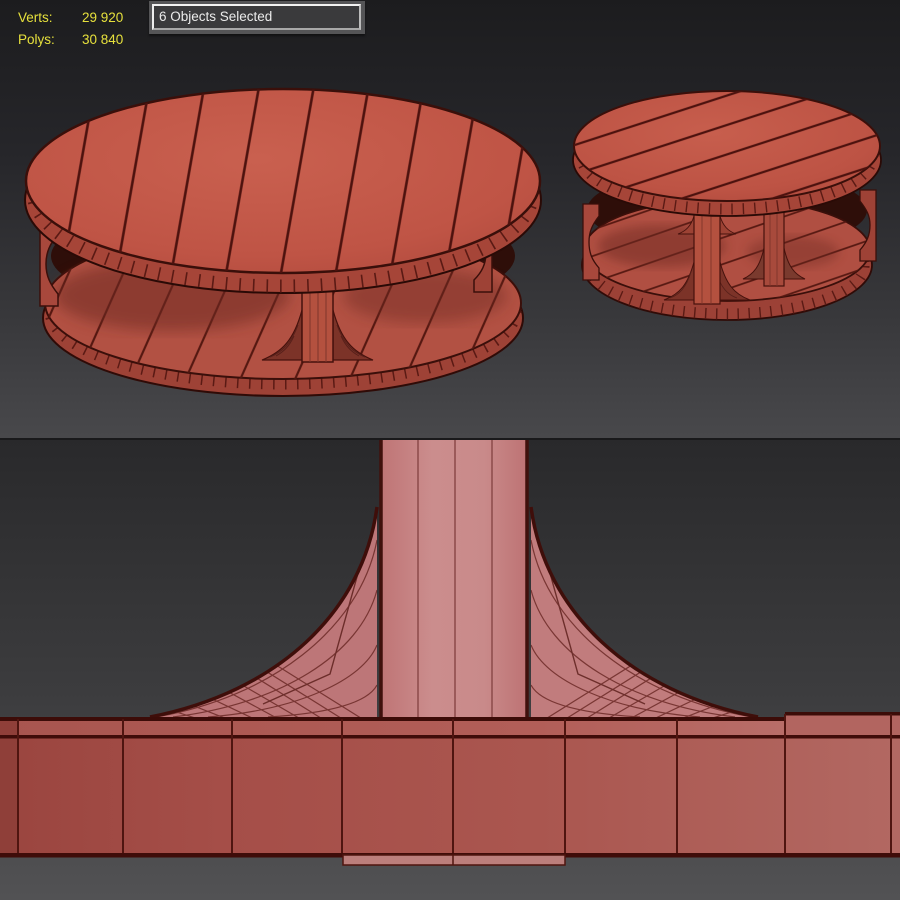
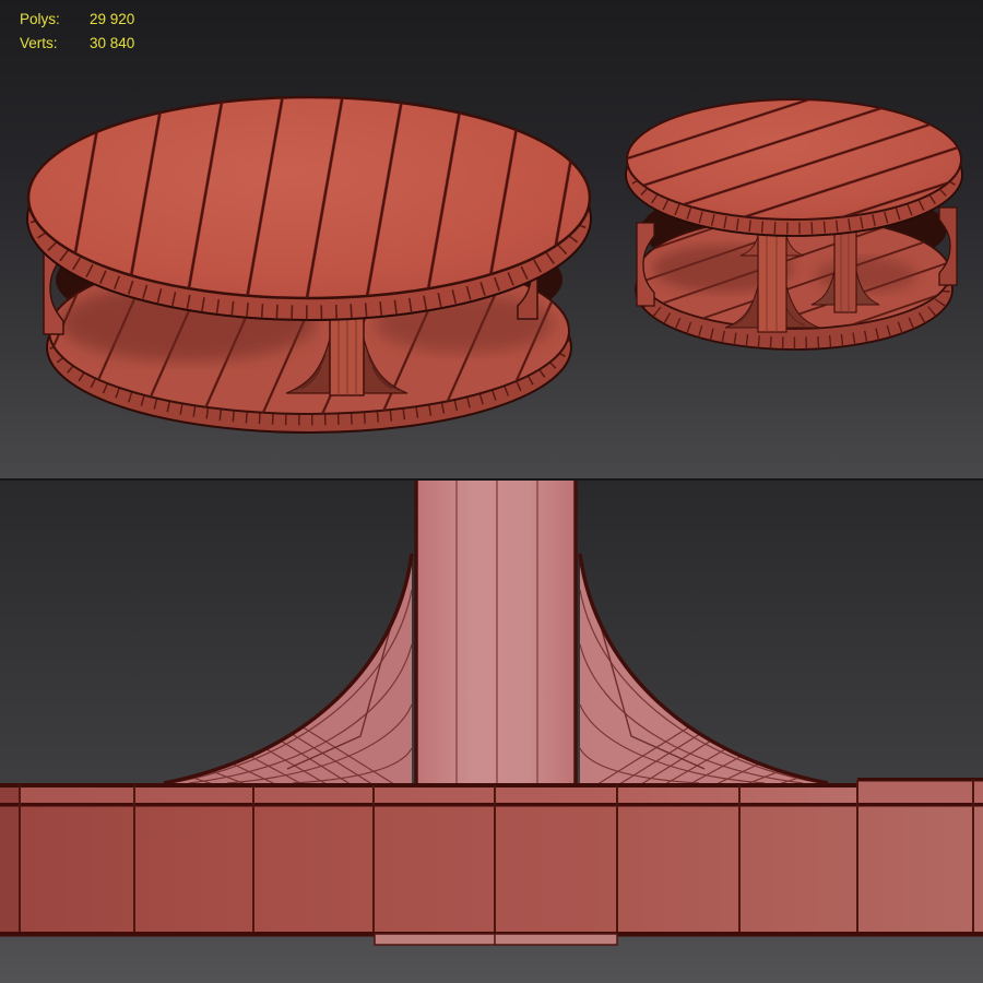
- Verts:
+ Polys:
  29 920
- Polys:
+ Verts:
  30 840
- 6 Objects Selected
